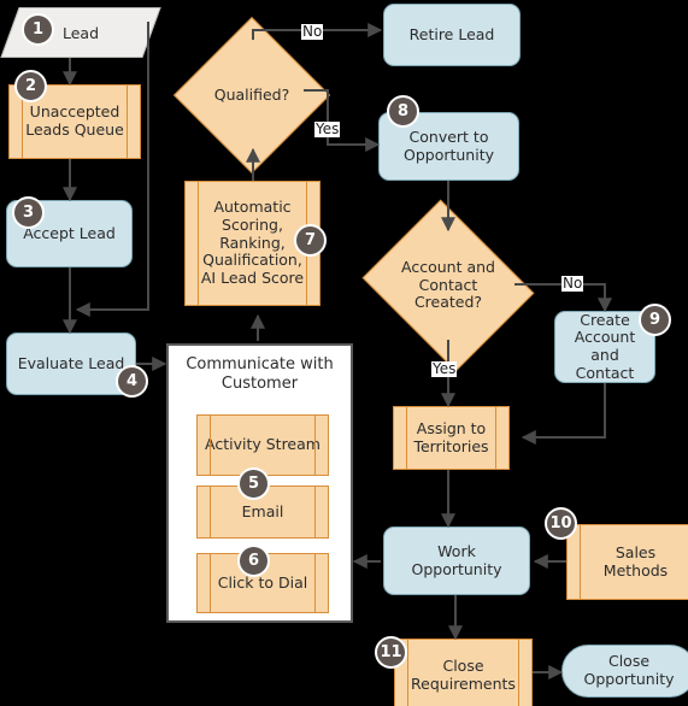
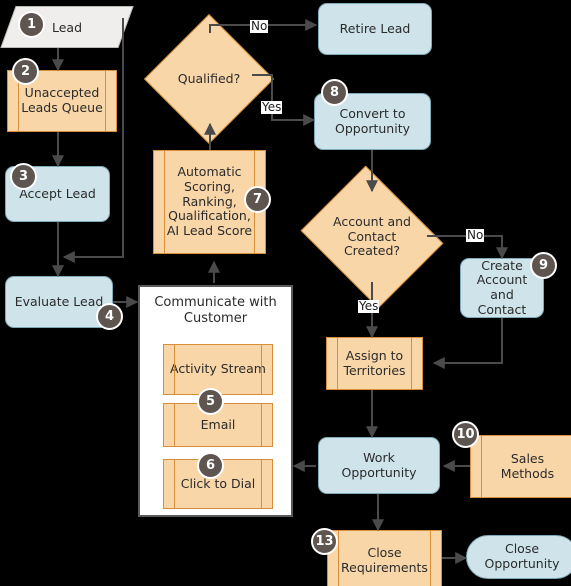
  Lead
  1
  Unaccepted
  Leads Queue
  2
  Accept Lead
  3
  Evaluate Lead
  4
  Automatic
  Scoring,
  Ranking,
  Qualification,
  AI Lead Score
  7
  Qualified?
  No
  Yes
  Retire Lead
  Convert to
  Opportunity
  8
  Account and
  Contact
  Created?
  No
  Yes
  Create
  Account and
  Contact
  9
  Assign to
  Territories
  Work Opportunity
  Sales
  Methods
  10
  Close
  Requirements
- 11
+ 13
  Close Opportunity
  Communicate with
  Customer
  Activity Stream
  Email
  5
  Click to Dial
  6
